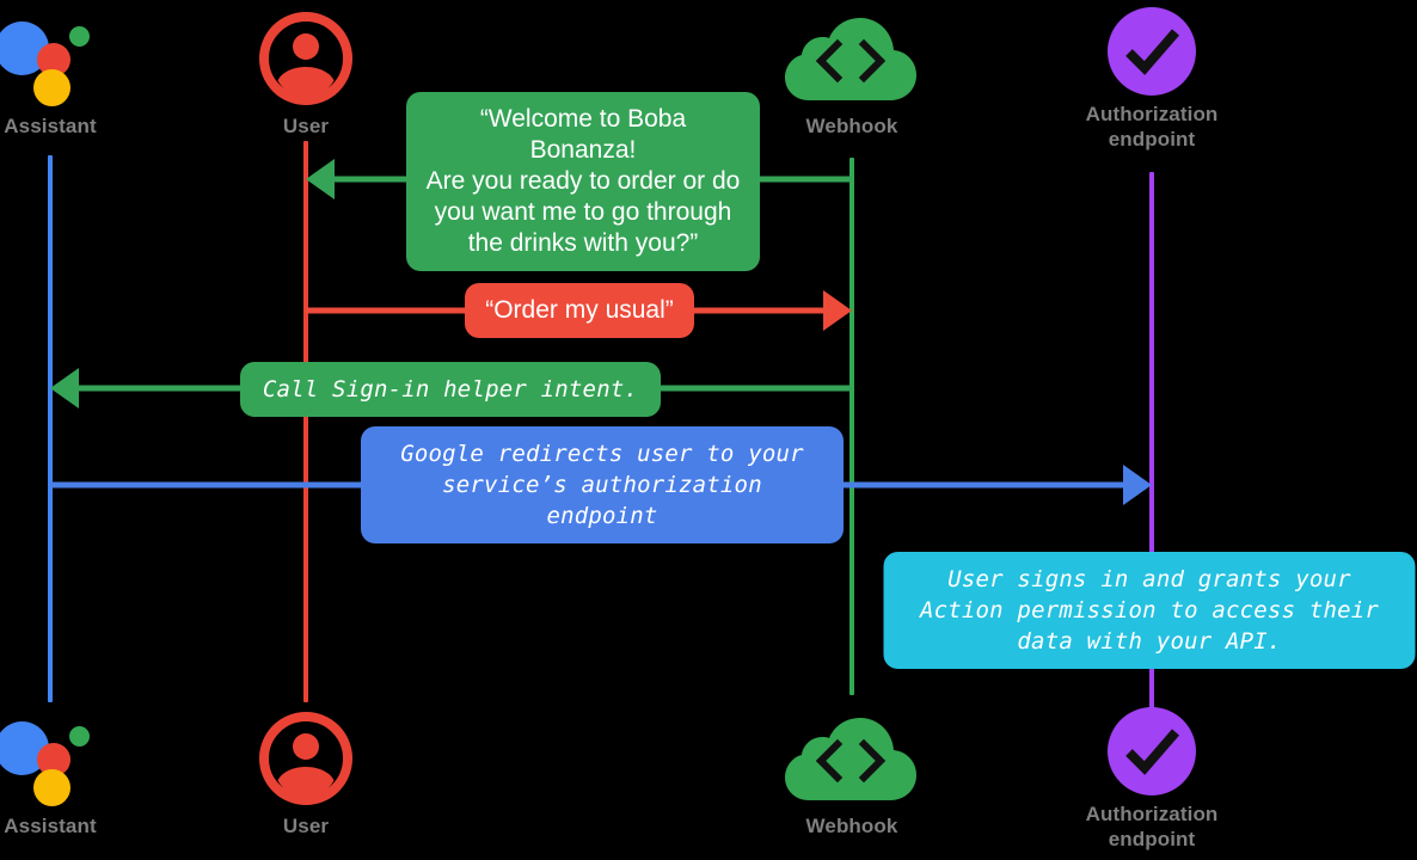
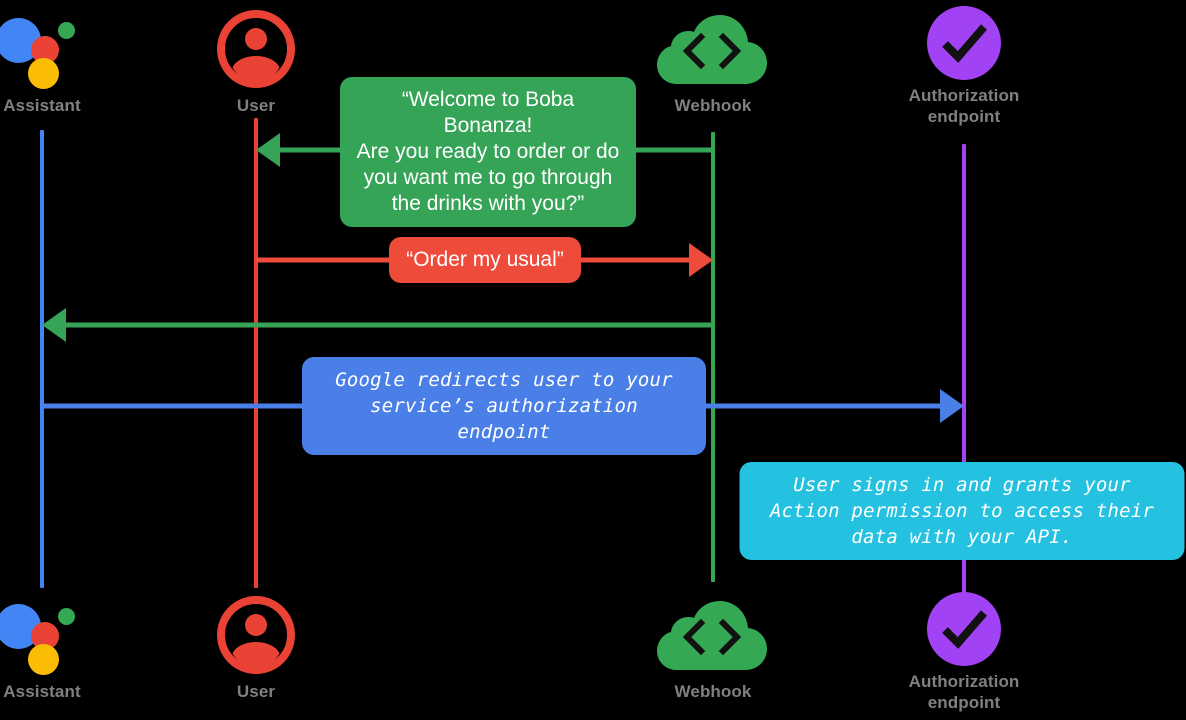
  Assistant
  User
  Webhook
  Authorization
  endpoint
  “Welcome to Boba Bonanza!
  Are you ready to order or do
  you want me to go through
  the drinks with you?”
  “Order my usual”
- Call Sign-in helper intent.
  Google redirects user to your
  service’s authorization endpoint
  User signs in and grants your
  Action permission to access their
  data with your API.
  Assistant
  User
  Webhook
  Authorization
  endpoint
